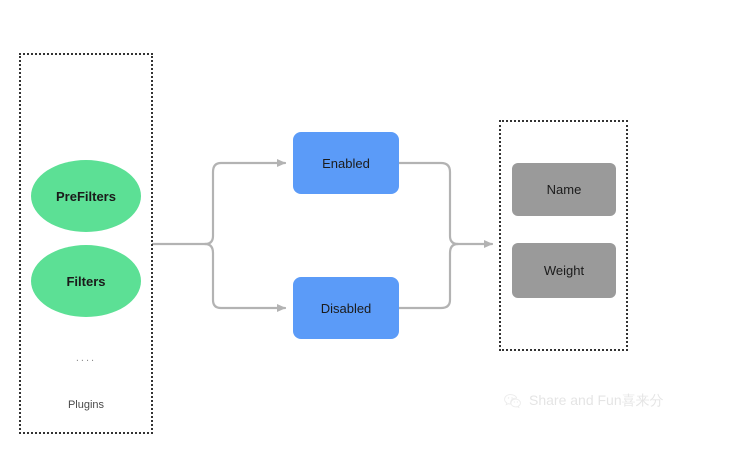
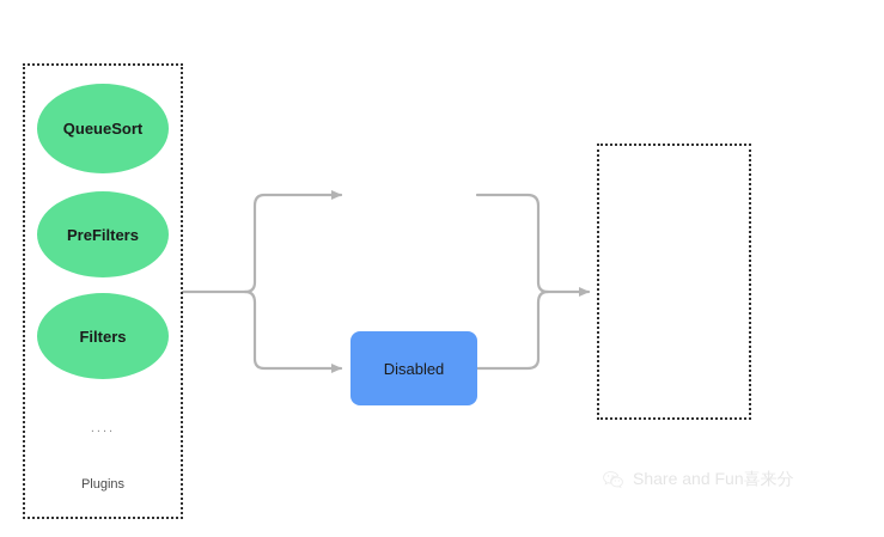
+ QueueSort
  PreFilters
  Filters
  ....
  Plugins
- Enabled
  Disabled
- Name
- Weight
  Share and Fun喜来分
